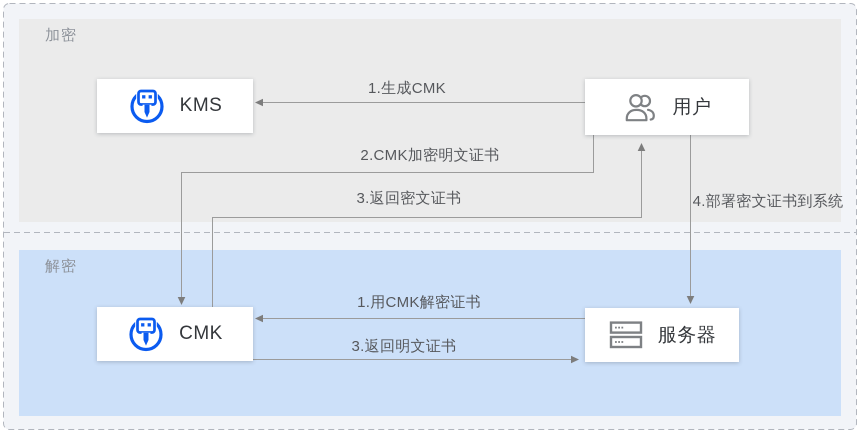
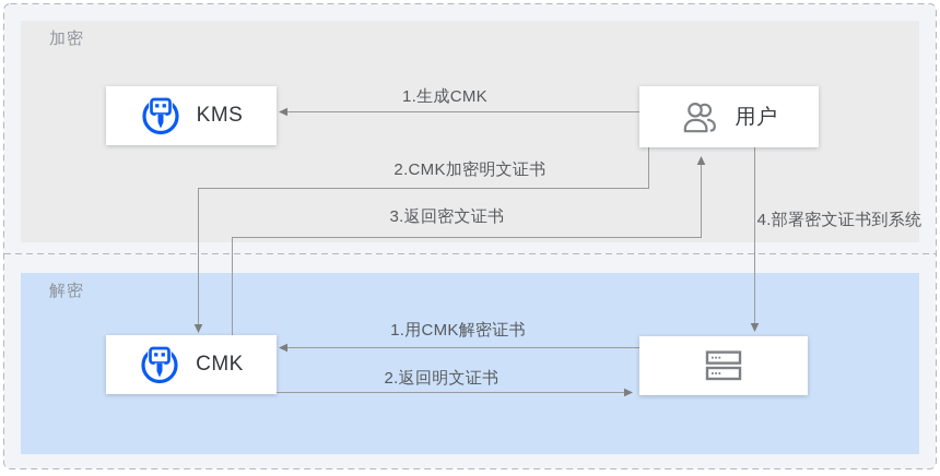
  加密
  解密
  1.生成CMK
  2.CMK加密明文证书
  3.返回密文证书
  4.部署密文证书到系统
  1.用CMK解密证书
- 3.返回明文证书
+ 2.返回明文证书
  KMS
  用户
  CMK
- 服务器
